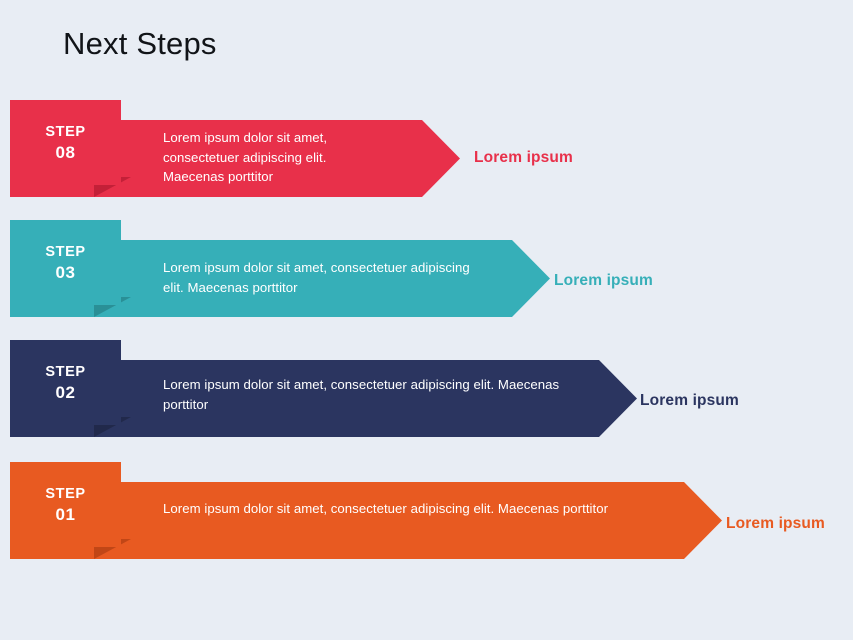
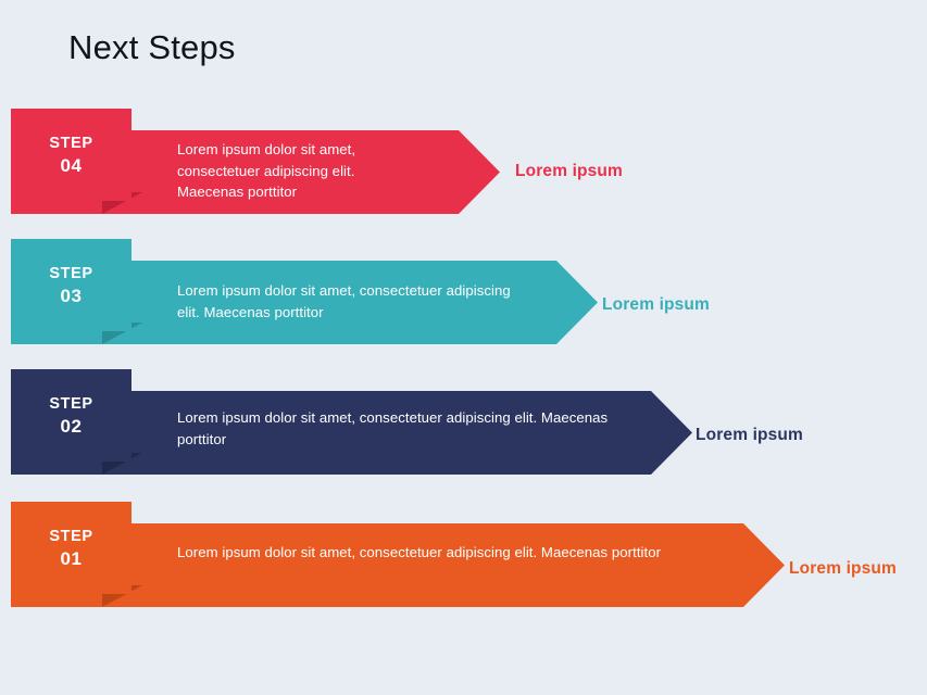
  Next Steps
  STEP
- 08
+ 04
  Lorem ipsum dolor sit amet, consectetuer adipiscing elit. Maecenas porttitor
  Lorem ipsum
  STEP
  03
  Lorem ipsum dolor sit amet, consectetuer adipiscing elit. Maecenas porttitor
  Lorem ipsum
  STEP
  02
  Lorem ipsum dolor sit amet, consectetuer adipiscing elit. Maecenas porttitor
  Lorem ipsum
  STEP
  01
  Lorem ipsum dolor sit amet, consectetuer adipiscing elit. Maecenas porttitor
  Lorem ipsum
